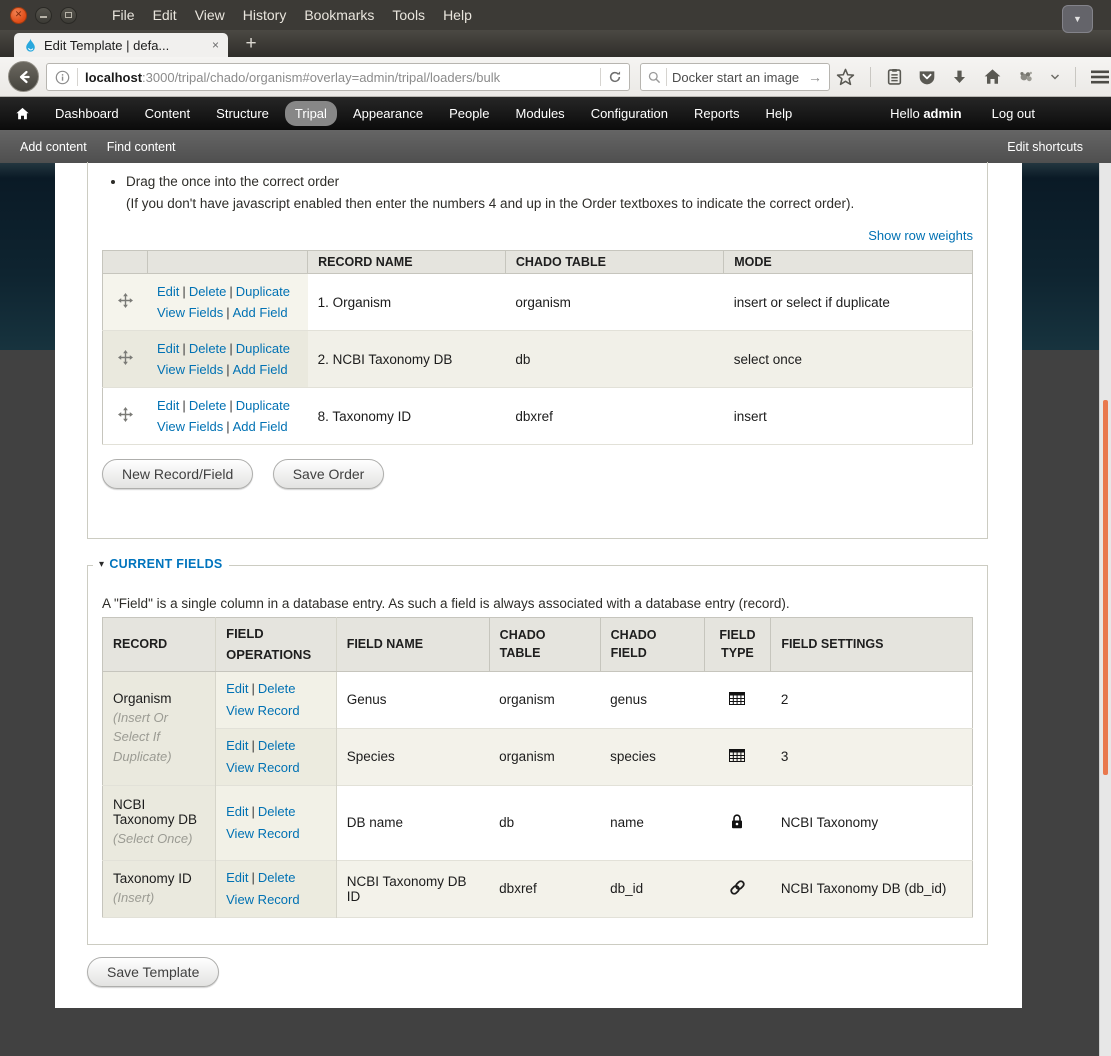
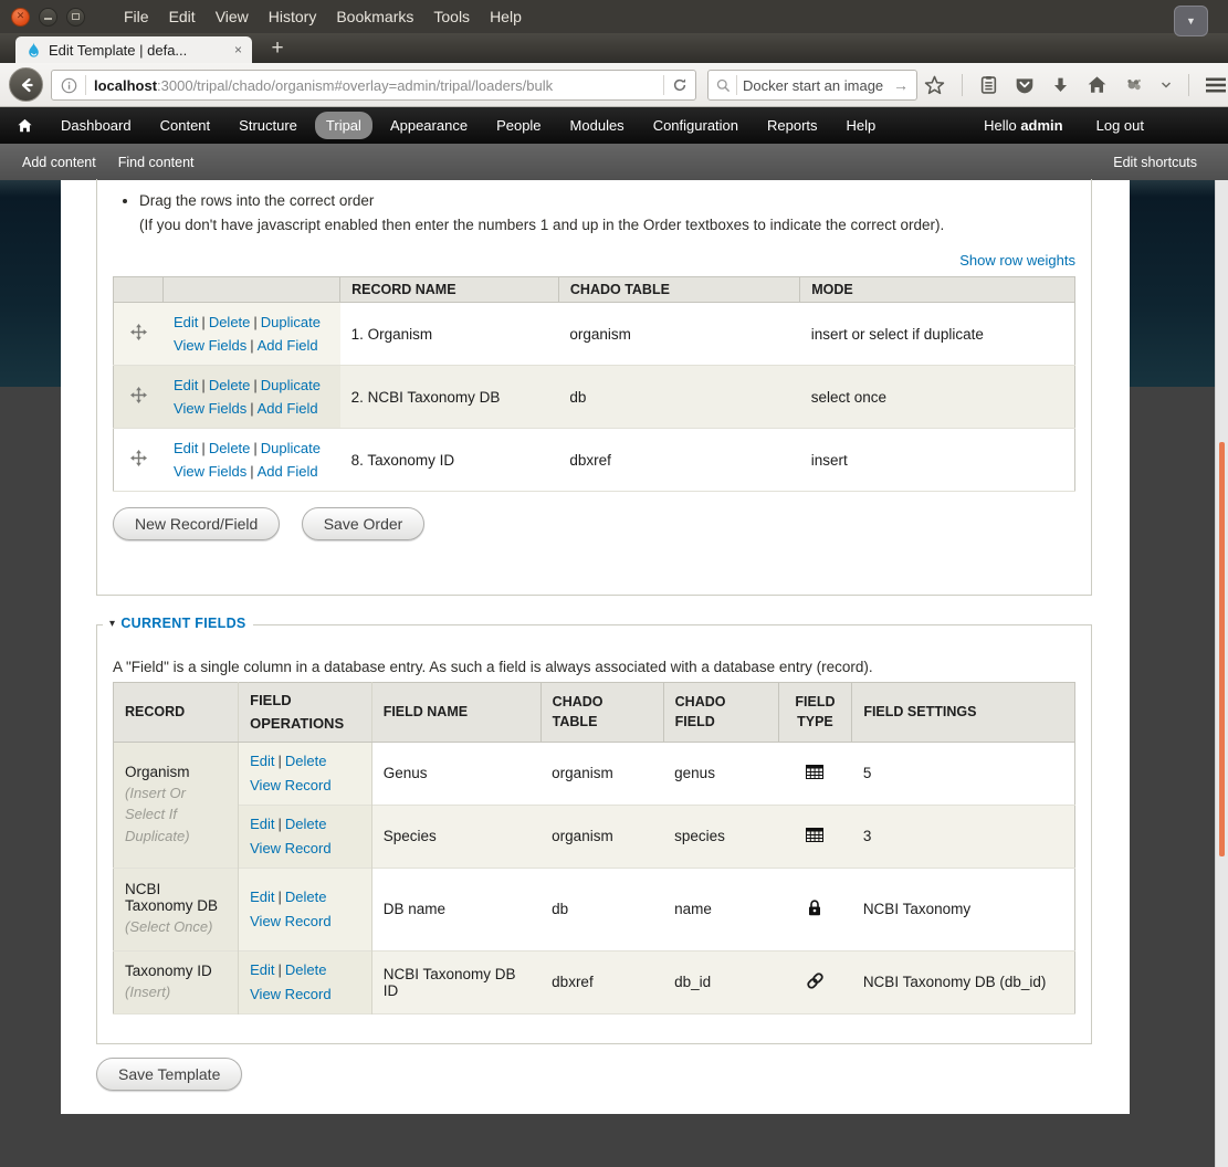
  File
  Edit
  View
  History
  Bookmarks
  Tools
  Help
  Edit Template | defa...
  ×
  +
  localhost
  :3000/tripal/chado/organism#overlay=admin/tripal/loaders/bulk
  Docker start an image
  →
  Dashboard
  Content
  Structure
  Tripal
  Appearance
  People
  Modules
  Configuration
  Reports
  Help
  Hello admin
  Log out
  ▼
  Add content
  Find content
  Edit shortcuts
- Drag the once into the correct order
+ Drag the rows into the correct order
- (If you don't have javascript enabled then enter the numbers 4 and up in the Order textboxes to indicate the correct order).
+ (If you don't have javascript enabled then enter the numbers 1 and up in the Order textboxes to indicate the correct order).
  Show row weights
  		RECORD NAME	CHADO TABLE	MODE
  	Edit | Delete | Duplicate View Fields | Add Field	1. Organism	organism	insert or select if duplicate
  	Edit | Delete | Duplicate View Fields | Add Field	2. NCBI Taxonomy DB	db	select once
  	Edit | Delete | Duplicate View Fields | Add Field	8. Taxonomy ID	dbxref	insert
  New Record/Field Save Order
  ▾
  CURRENT FIELDS
  A "Field" is a single column in a database entry. As such a field is always associated with a database entry (record).
  RECORD	FIELD OPERATIONS	FIELD NAME	CHADO TABLE	CHADO FIELD	FIELD TYPE	FIELD SETTINGS
- Organism (Insert Or Select If Duplicate)	Edit | Delete View Record	Genus	organism	genus		2
+ Organism (Insert Or Select If Duplicate)	Edit | Delete View Record	Genus	organism	genus		5
  Edit | Delete View Record	Species	organism	species		3
  NCBI Taxonomy DB (Select Once)	Edit | Delete View Record	DB name	db	name		NCBI Taxonomy
  Taxonomy ID (Insert)	Edit | Delete View Record	NCBI Taxonomy DB ID	dbxref	db_id		NCBI Taxonomy DB (db_id)
  Save Template
